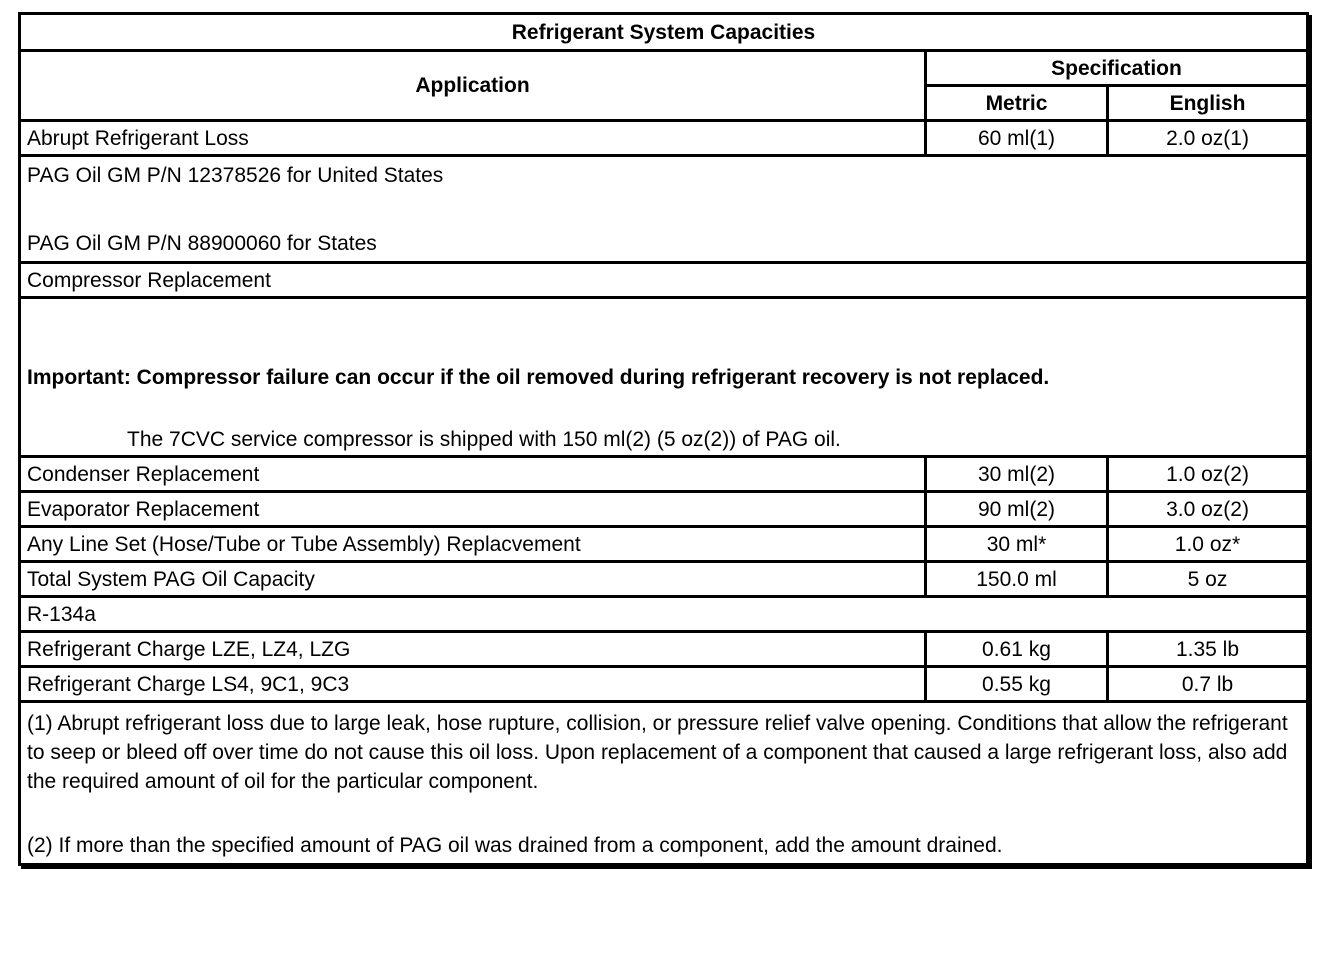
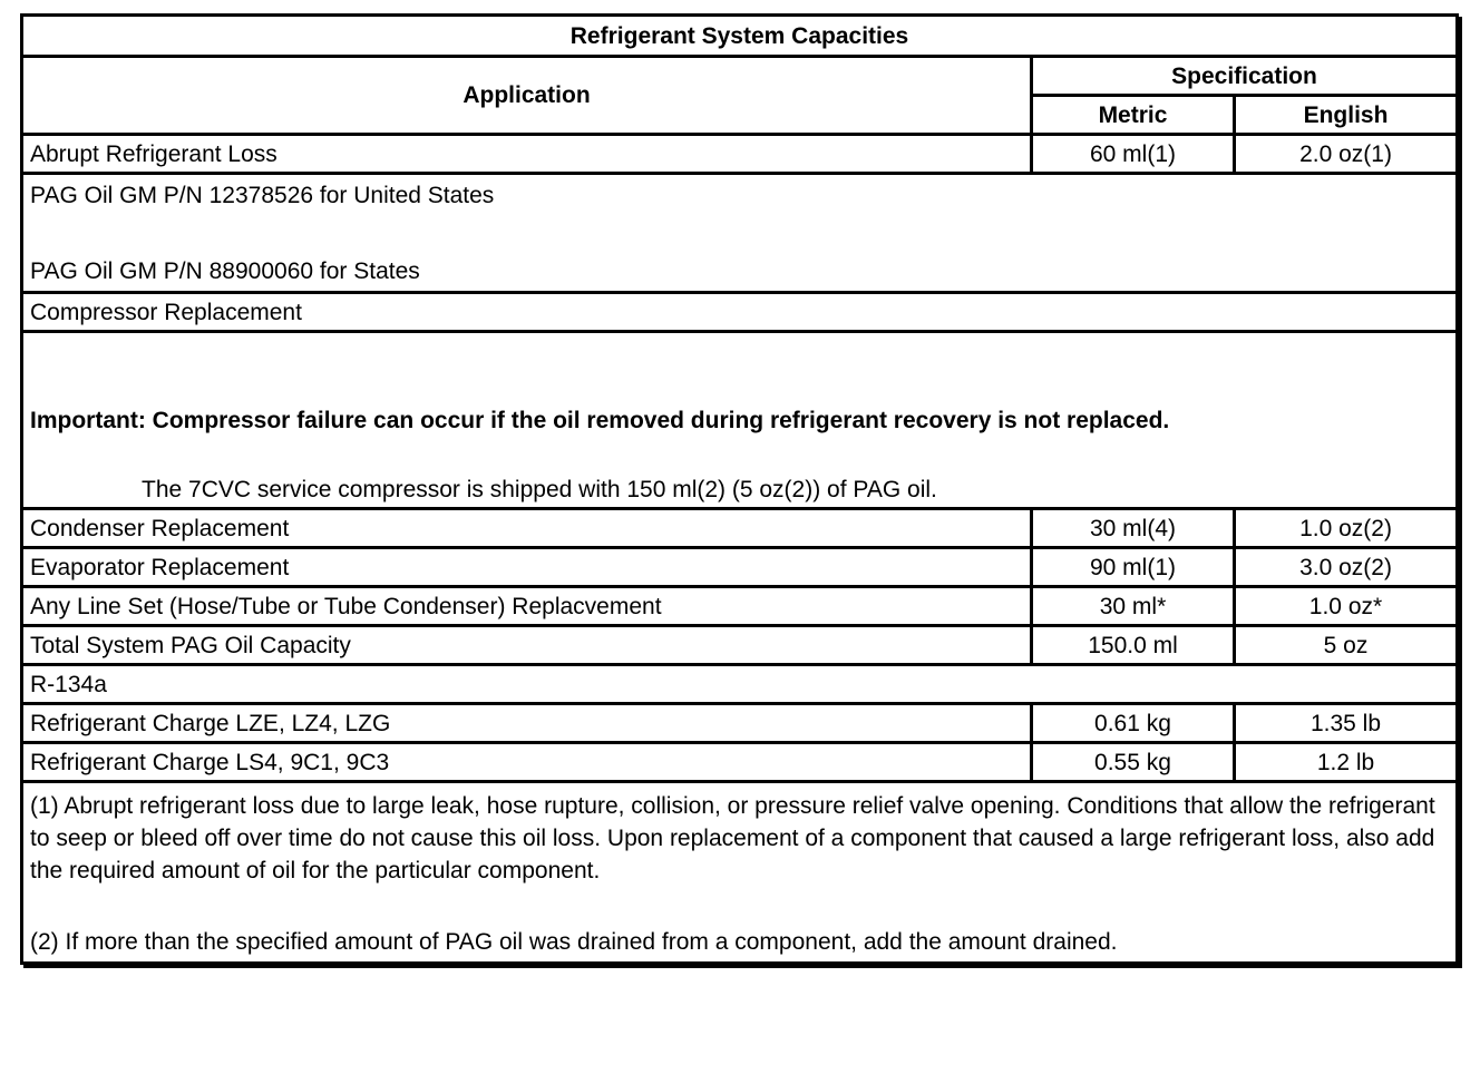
  Refrigerant System Capacities
  Application	Specification
  Metric	English
  Abrupt Refrigerant Loss	60 ml(1)	2.0 oz(1)
  PAG Oil GM P/N 12378526 for United States PAG Oil GM P/N 88900060 for States
  Compressor Replacement
  Important: Compressor failure can occur if the oil removed during refrigerant recovery is not replaced. The 7CVC service compressor is shipped with 150 ml(2) (5 oz(2)) of PAG oil.
- Condenser Replacement	30 ml(2)	1.0 oz(2)
+ Condenser Replacement	30 ml(4)	1.0 oz(2)
- Evaporator Replacement	90 ml(2)	3.0 oz(2)
+ Evaporator Replacement	90 ml(1)	3.0 oz(2)
- Any Line Set (Hose/Tube or Tube Assembly) Replacvement	30 ml*	1.0 oz*
+ Any Line Set (Hose/Tube or Tube Condenser) Replacvement	30 ml*	1.0 oz*
  Total System PAG Oil Capacity	150.0 ml	5 oz
  R-134a
  Refrigerant Charge LZE, LZ4, LZG	0.61 kg	1.35 lb
- Refrigerant Charge LS4, 9C1, 9C3	0.55 kg	0.7 lb
+ Refrigerant Charge LS4, 9C1, 9C3	0.55 kg	1.2 lb
  (1) Abrupt refrigerant loss due to large leak, hose rupture, collision, or pressure relief valve opening. Conditions that allow the refrigerant to seep or bleed off over time do not cause this oil loss. Upon replacement of a component that caused a large refrigerant loss, also add the required amount of oil for the particular component. (2) If more than the specified amount of PAG oil was drained from a component, add the amount drained.
